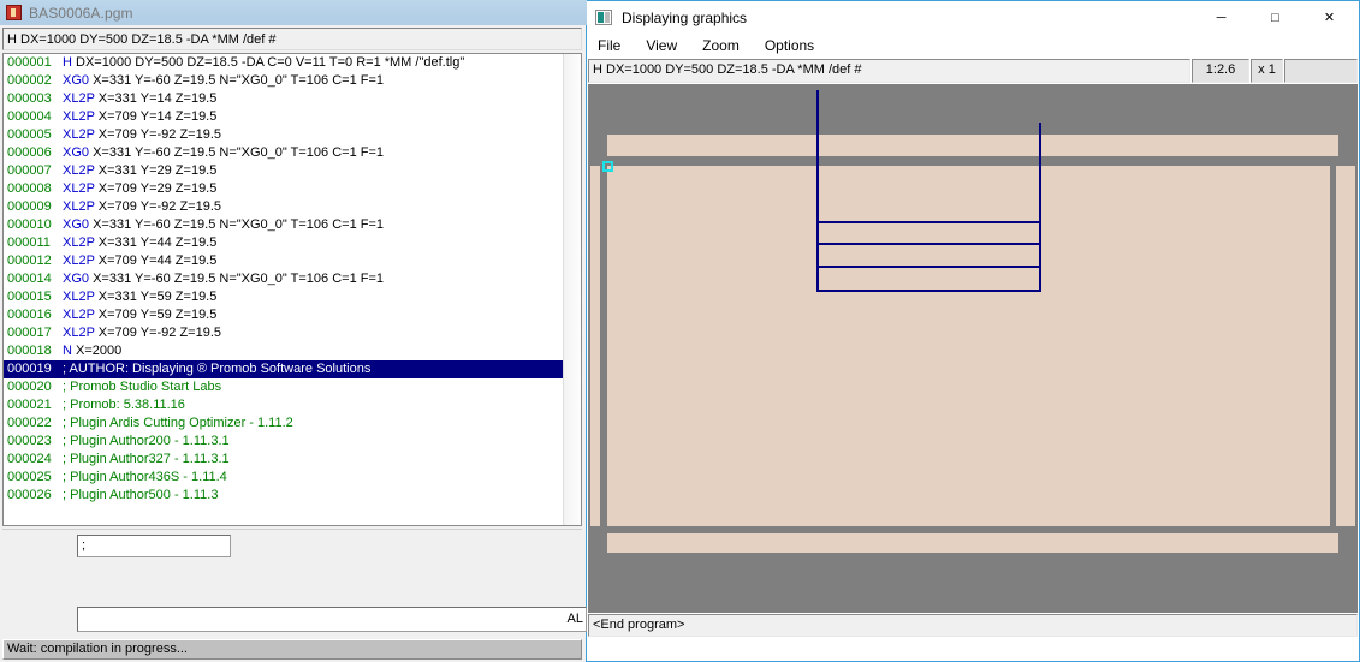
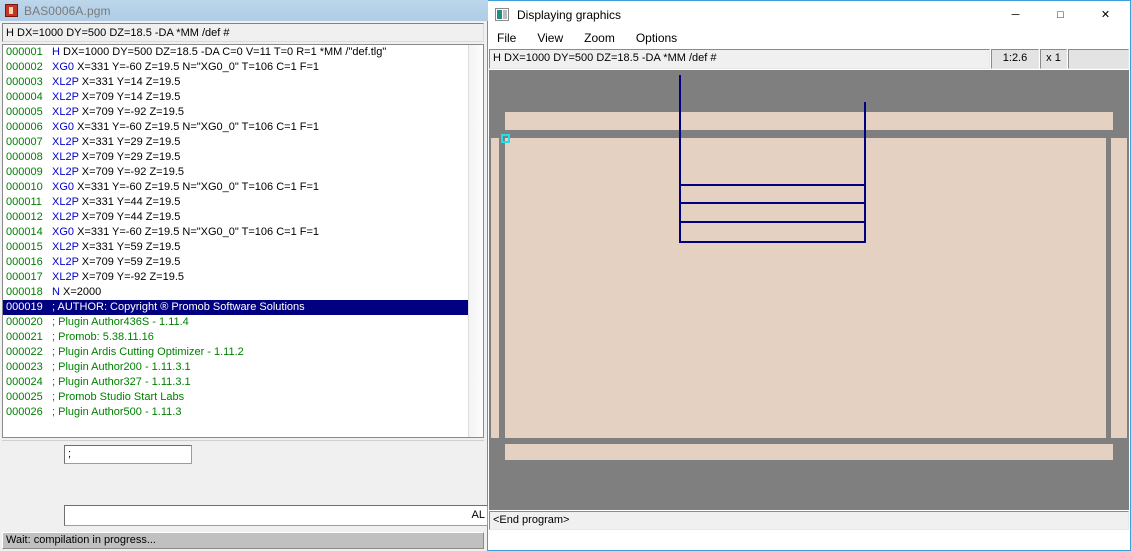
  BAS0006A.pgm
  H DX=1000 DY=500 DZ=18.5 -DA *MM /def #
  000001 H DX=1000 DY=500 DZ=18.5 -DA C=0 V=11 T=0 R=1 *MM /"def.tlg"
  000002 XG0 X=331 Y=-60 Z=19.5 N="XG0_0" T=106 C=1 F=1
  000003 XL2P X=331 Y=14 Z=19.5
  000004 XL2P X=709 Y=14 Z=19.5
  000005 XL2P X=709 Y=-92 Z=19.5
  000006 XG0 X=331 Y=-60 Z=19.5 N="XG0_0" T=106 C=1 F=1
  000007 XL2P X=331 Y=29 Z=19.5
  000008 XL2P X=709 Y=29 Z=19.5
  000009 XL2P X=709 Y=-92 Z=19.5
  000010 XG0 X=331 Y=-60 Z=19.5 N="XG0_0" T=106 C=1 F=1
  000011 XL2P X=331 Y=44 Z=19.5
  000012 XL2P X=709 Y=44 Z=19.5
  000014 XG0 X=331 Y=-60 Z=19.5 N="XG0_0" T=106 C=1 F=1
  000015 XL2P X=331 Y=59 Z=19.5
  000016 XL2P X=709 Y=59 Z=19.5
  000017 XL2P X=709 Y=-92 Z=19.5
  000018 N X=2000
- 000019 ; AUTHOR: Displaying ® Promob Software Solutions
+ 000019 ; AUTHOR: Copyright ® Promob Software Solutions
- 000020 ; Promob Studio Start Labs
+ 000020 ; Plugin Author436S - 1.11.4
  000021 ; Promob: 5.38.11.16
  000022 ; Plugin Ardis Cutting Optimizer - 1.11.2
  000023 ; Plugin Author200 - 1.11.3.1
  000024 ; Plugin Author327 - 1.11.3.1
- 000025 ; Plugin Author436S - 1.11.4
+ 000025 ; Promob Studio Start Labs
  000026 ; Plugin Author500 - 1.11.3
  ;
  AL
  Wait: compilation in progress...
  Displaying graphics
  ─
  □
  ✕
  File
  View
  Zoom
  Options
  H DX=1000 DY=500 DZ=18.5 -DA *MM /def #
  1:2.6
  x 1
  <End program>
